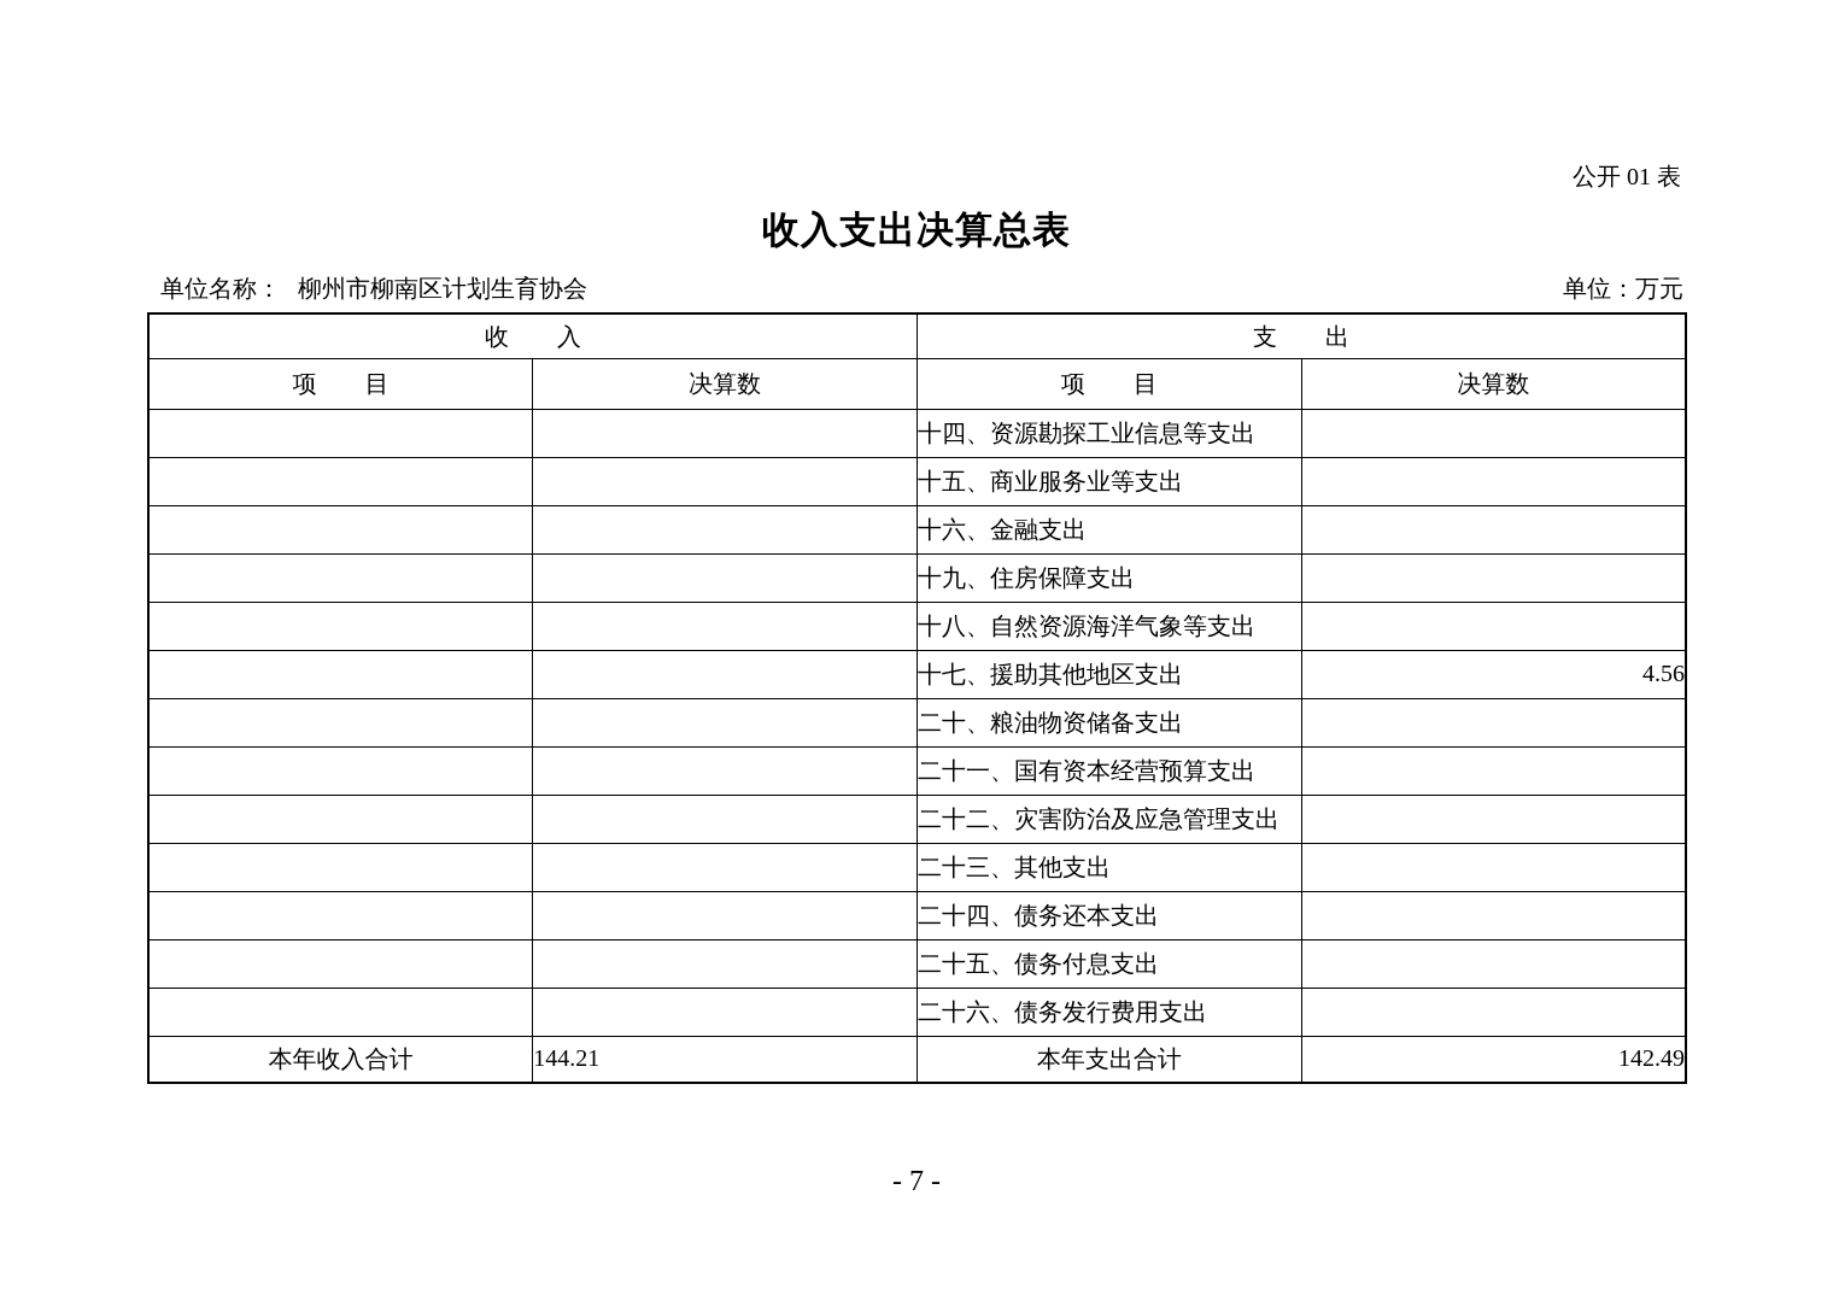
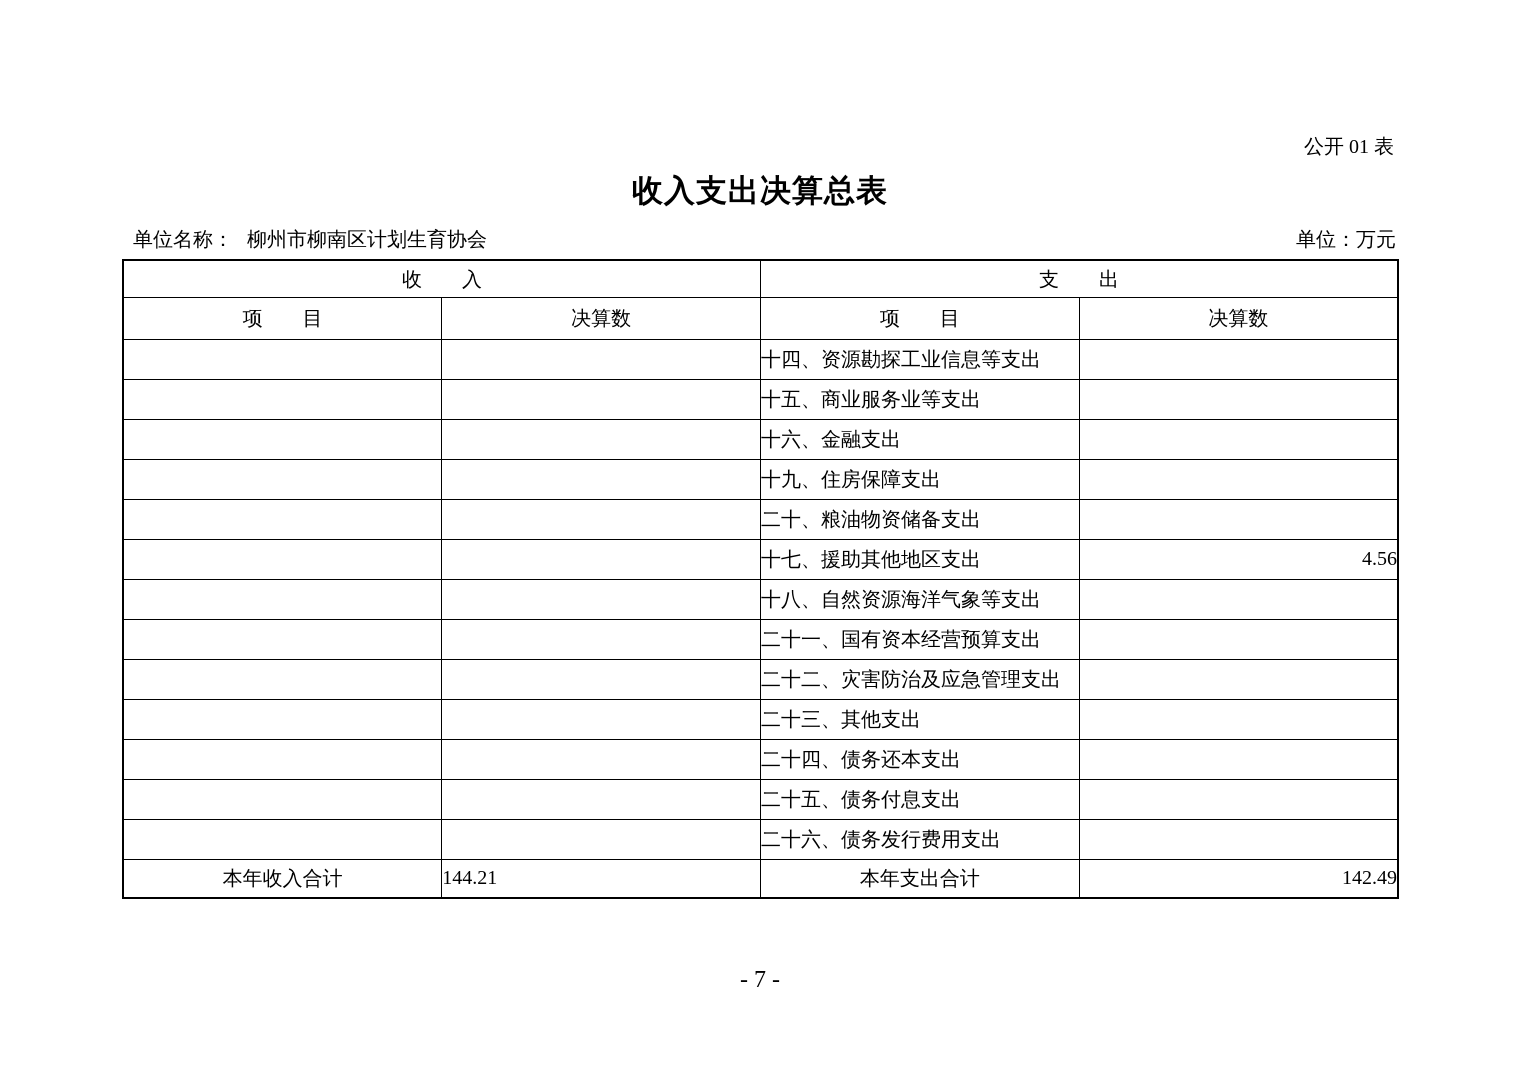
  公开 01 表
  收入支出决算总表
  单位名称：
  柳州市柳南区计划生育协会
  单位：万元
  收 入	支 出
  项 目	决算数	项 目	决算数
  		十四、资源勘探工业信息等支出
  		十五、商业服务业等支出
  		十六、金融支出
  		十九、住房保障支出
- 		十八、自然资源海洋气象等支出
+ 		二十、粮油物资储备支出
  		十七、援助其他地区支出	4.56
- 		二十、粮油物资储备支出
+ 		十八、自然资源海洋气象等支出
  		二十一、国有资本经营预算支出
  		二十二、灾害防治及应急管理支出
  		二十三、其他支出
  		二十四、债务还本支出
  		二十五、债务付息支出
  		二十六、债务发行费用支出
  本年收入合计	144.21	本年支出合计	142.49
  - 7 -
